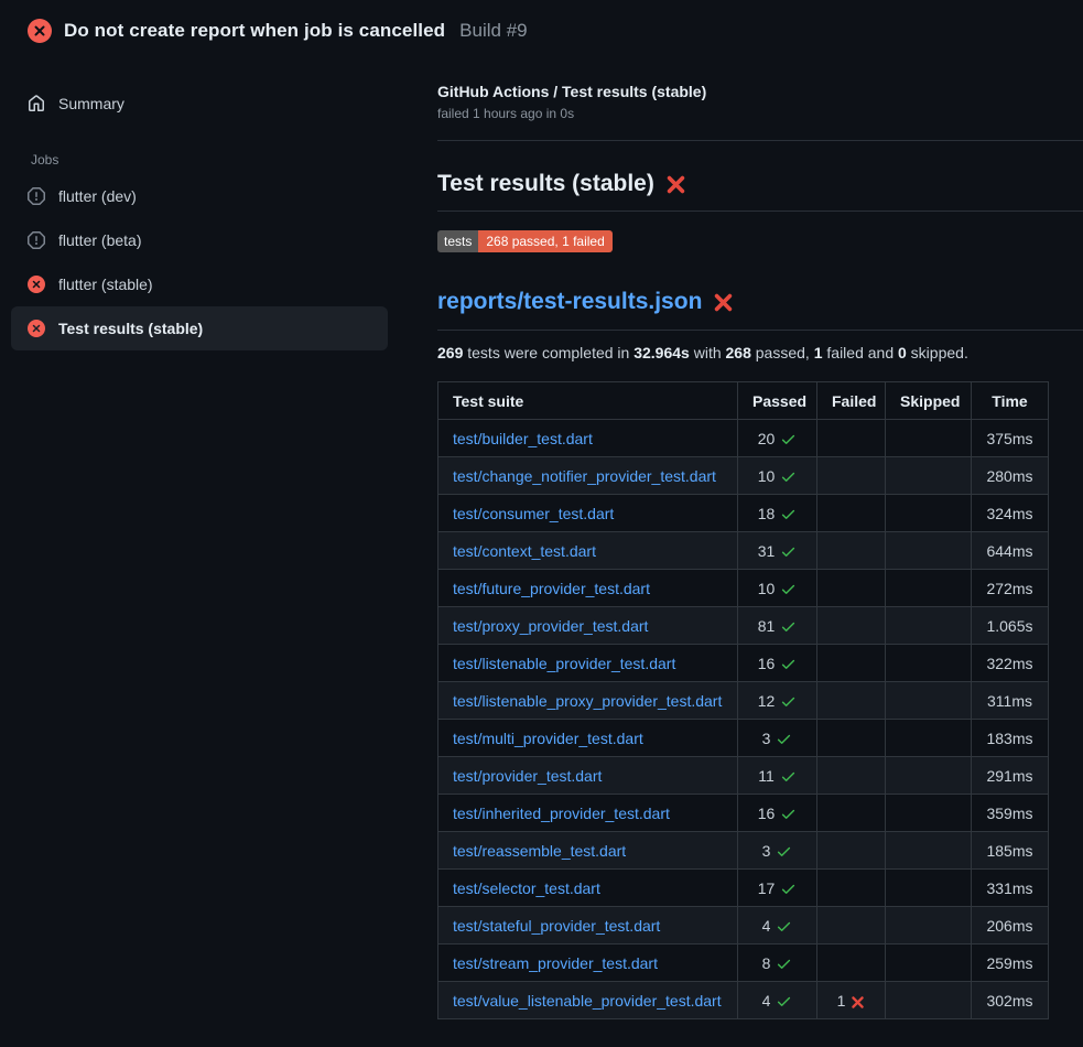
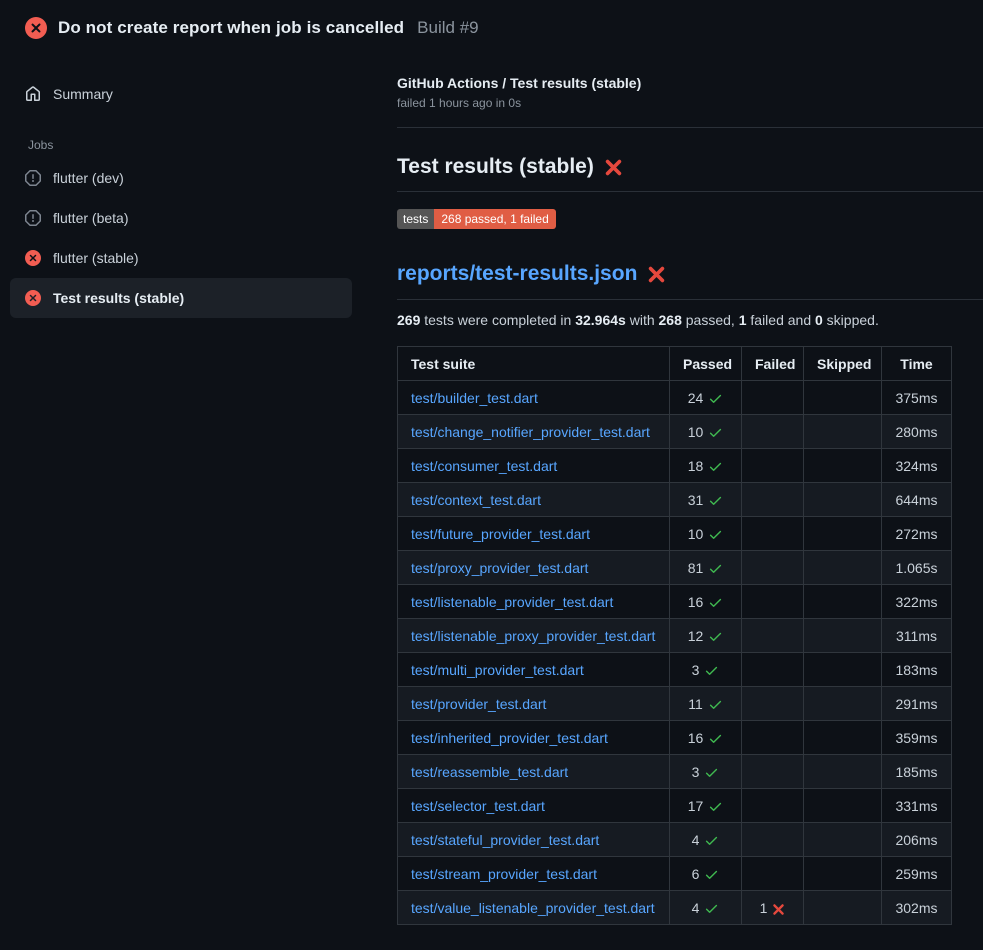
  Do not create report when job is cancelled
  Build #9
  Summary
  Jobs
  flutter (dev)
  flutter (beta)
  flutter (stable)
  Test results (stable)
  GitHub Actions / Test results (stable)
  failed 1 hours ago in 0s
  Test results (stable)
  tests
  268 passed, 1 failed
  reports/test-results.json
  269 tests were completed in 32.964s with 268 passed, 1 failed and 0 skipped.
  Test suite	Passed	Failed	Skipped	Time
- test/builder_test.dart	20			375ms
+ test/builder_test.dart	24			375ms
  test/change_notifier_provider_test.dart	10			280ms
  test/consumer_test.dart	18			324ms
  test/context_test.dart	31			644ms
  test/future_provider_test.dart	10			272ms
  test/proxy_provider_test.dart	81			1.065s
  test/listenable_provider_test.dart	16			322ms
  test/listenable_proxy_provider_test.dart	12			311ms
  test/multi_provider_test.dart	3			183ms
  test/provider_test.dart	11			291ms
  test/inherited_provider_test.dart	16			359ms
  test/reassemble_test.dart	3			185ms
  test/selector_test.dart	17			331ms
  test/stateful_provider_test.dart	4			206ms
- test/stream_provider_test.dart	8			259ms
+ test/stream_provider_test.dart	6			259ms
  test/value_listenable_provider_test.dart	4	1		302ms
